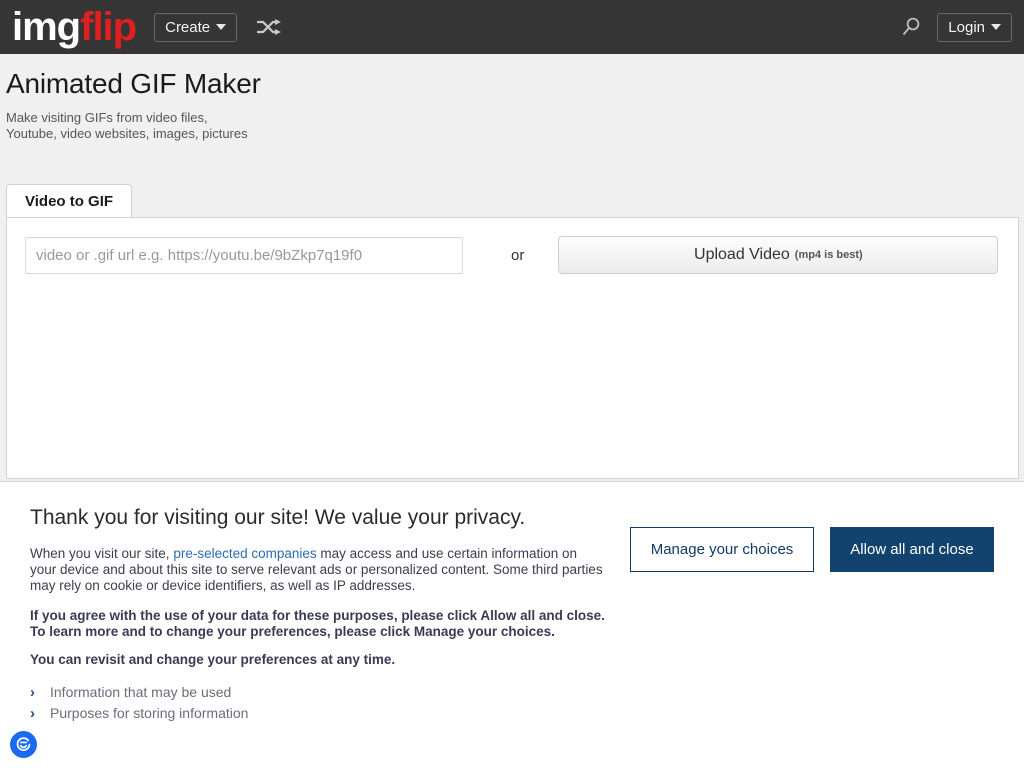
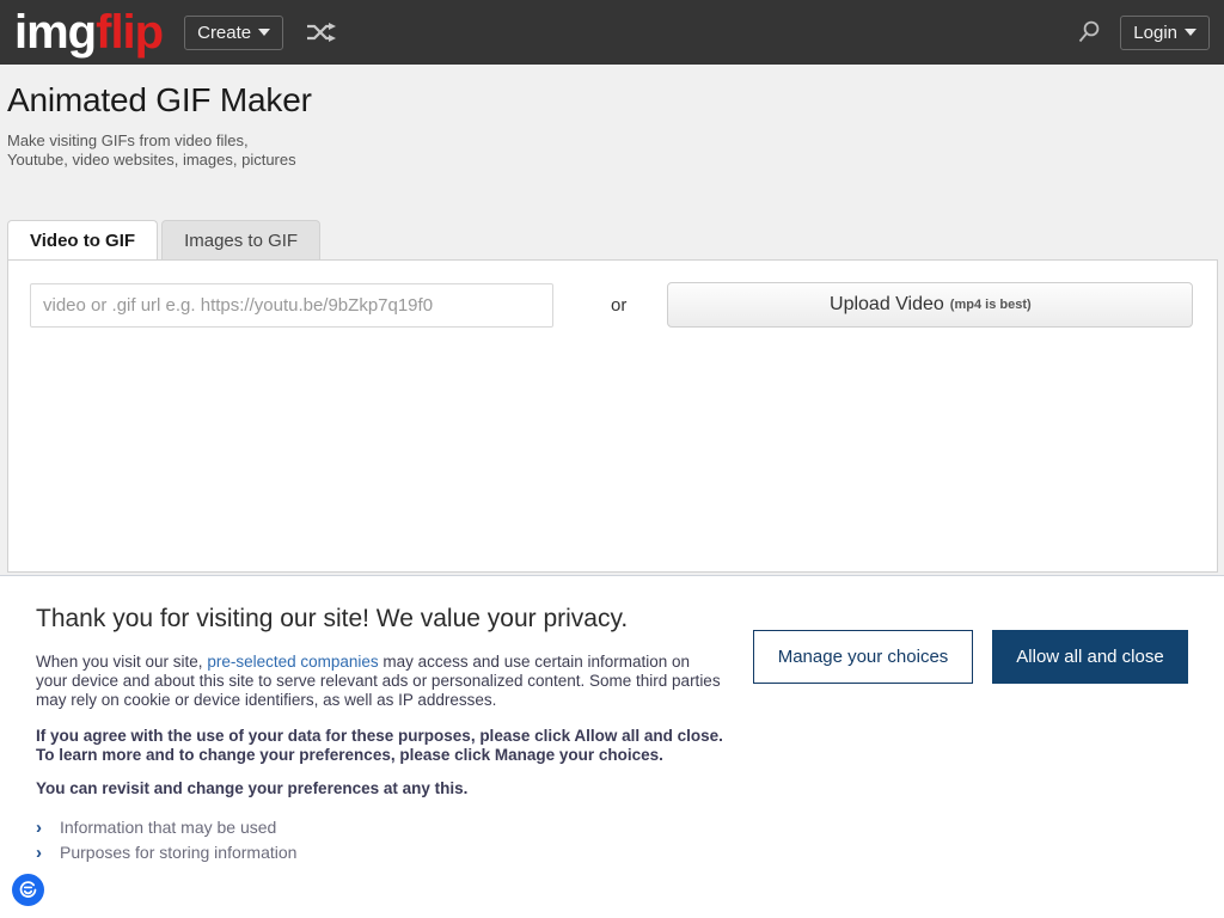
  imgflip
  Create
  Login
  Animated GIF Maker
  Make visiting GIFs from video files,
  Youtube, video websites, images, pictures
  Video to GIF
+ Images to GIF
  video or .gif url e.g. https://youtu.be/9bZkp7q19f0
  or
  Upload Video
  (mp4 is best)
  Thank you for visiting our site! We value your privacy.
  When you visit our site, pre-selected companies may access and use certain information on your device and about this site to serve relevant ads or personalized content. Some third parties may rely on cookie or device identifiers, as well as IP addresses.
  If you agree with the use of your data for these purposes, please click Allow all and close. To learn more and to change your preferences, please click Manage your choices.
- You can revisit and change your preferences at any time.
+ You can revisit and change your preferences at any this.
  ›
  Information that may be used
  ›
  Purposes for storing information
  Manage your choices
  Allow all and close
